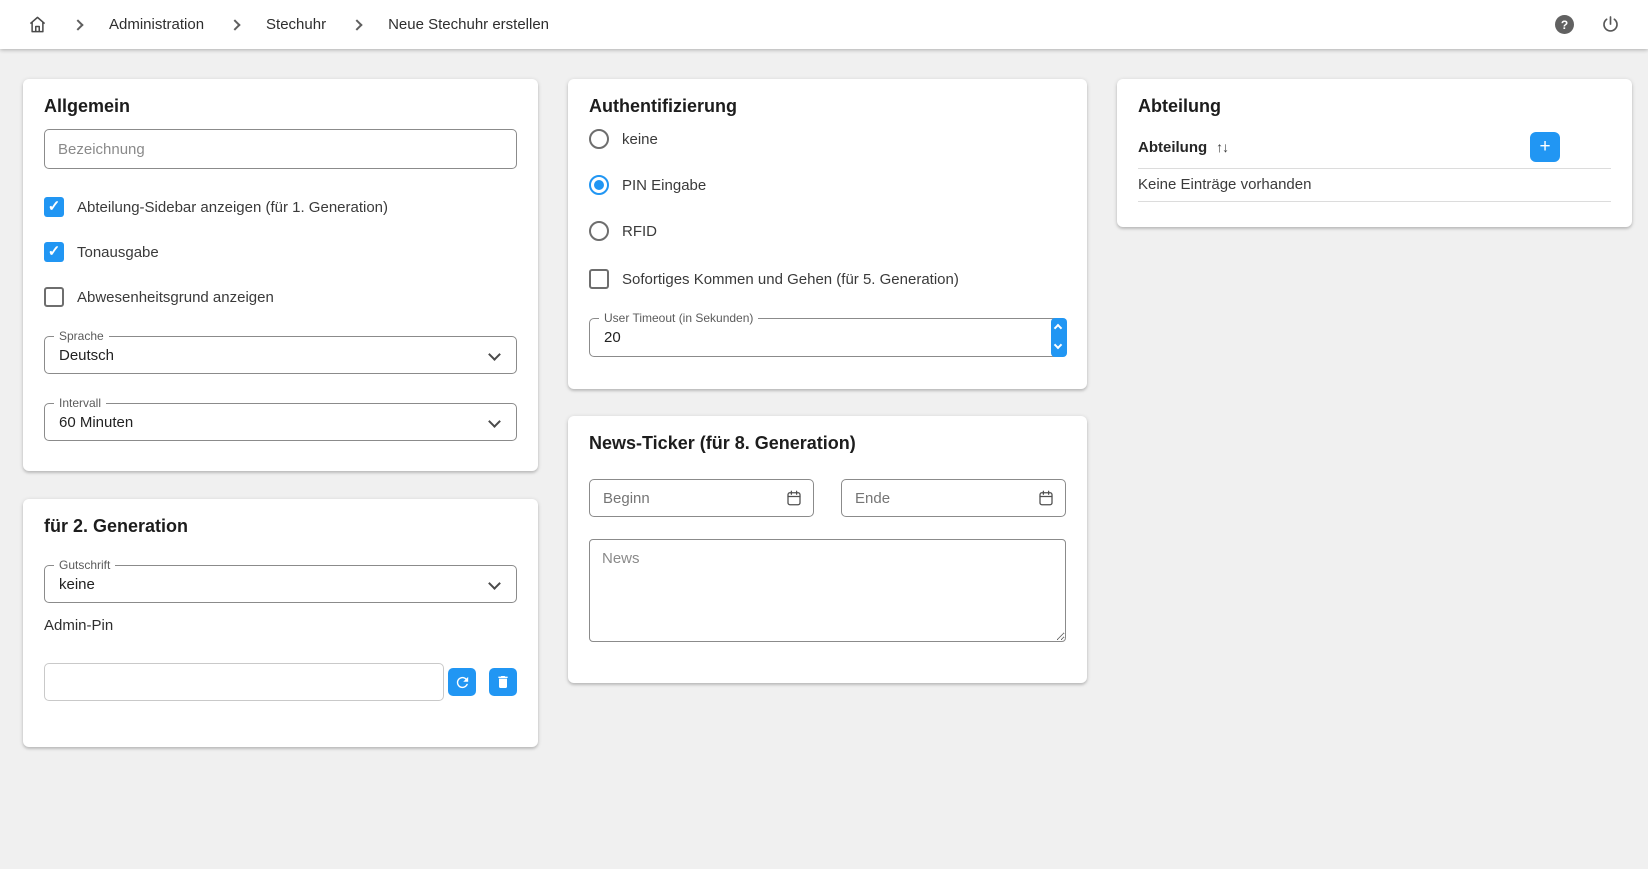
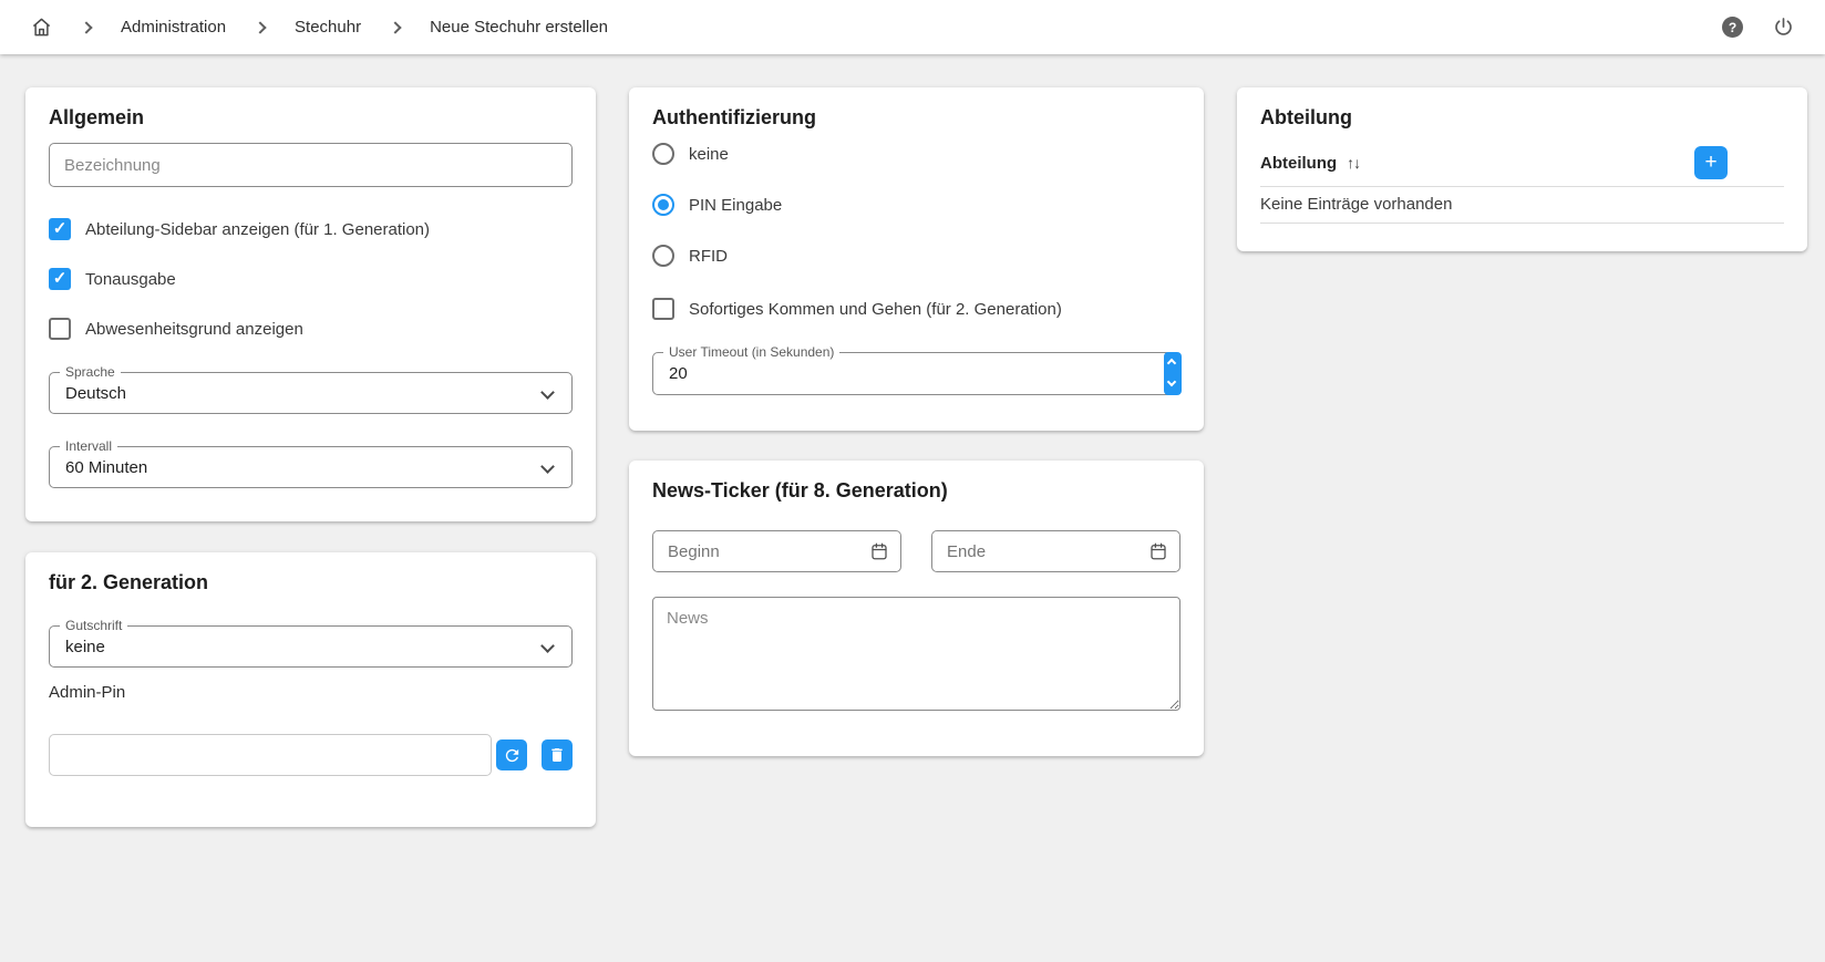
  Administration
  Stechuhr
  Neue Stechuhr erstellen
  ?
  Allgemein
  Bezeichnung
  Abteilung-Sidebar anzeigen (für 1. Generation)
  Tonausgabe
  Abwesenheitsgrund anzeigen
  Sprache
  Deutsch
  Intervall
  60 Minuten
  für 2. Generation
  Gutschrift
  keine
  Admin-Pin
  Authentifizierung
  keine
  PIN Eingabe
  RFID
- Sofortiges Kommen und Gehen (für 5. Generation)
+ Sofortiges Kommen und Gehen (für 2. Generation)
  User Timeout (in Sekunden)
  20
  News-Ticker (für 8. Generation)
  Beginn
  Ende
  News
  Abteilung
  Abteilung
  ↑↓
  +
  Keine Einträge vorhanden
